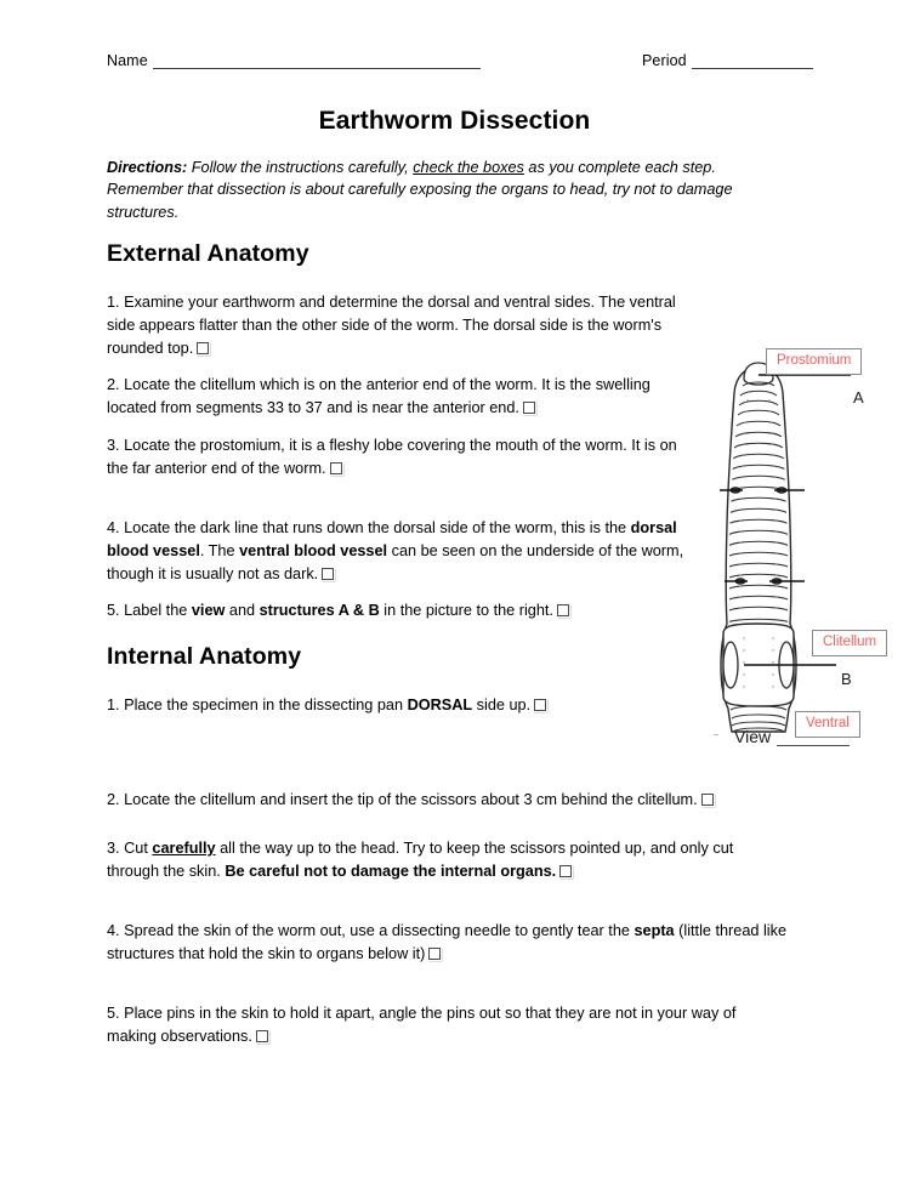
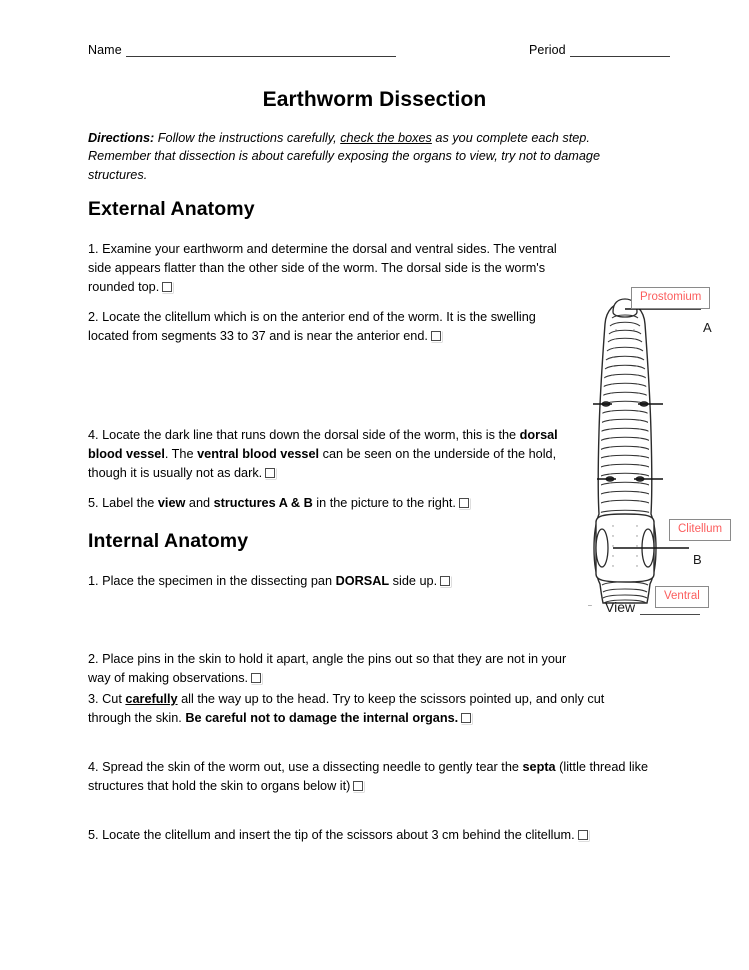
  Name
  Period
  Earthworm Dissection
- Directions: Follow the instructions carefully, check the boxes as you complete each step. Remember that dissection is about carefully exposing the organs to head, try not to damage structures.
+ Directions: Follow the instructions carefully, check the boxes as you complete each step. Remember that dissection is about carefully exposing the organs to view, try not to damage structures.
  External Anatomy
  1. Examine your earthworm and determine the dorsal and ventral sides. The ventral side appears flatter than the other side of the worm. The dorsal side is the worm's rounded top.
  2. Locate the clitellum which is on the anterior end of the worm. It is the swelling located from segments 33 to 37 and is near the anterior end.
- 3. Locate the prostomium, it is a fleshy lobe covering the mouth of the worm. It is on the far anterior end of the worm.
- 4. Locate the dark line that runs down the dorsal side of the worm, this is the dorsal blood vessel. The ventral blood vessel can be seen on the underside of the worm, though it is usually not as dark.
+ 4. Locate the dark line that runs down the dorsal side of the worm, this is the dorsal blood vessel. The ventral blood vessel can be seen on the underside of the hold, though it is usually not as dark.
  5. Label the view and structures A & B in the picture to the right.
  Internal Anatomy
  1. Place the specimen in the dissecting pan DORSAL side up.
- 2. Locate the clitellum and insert the tip of the scissors about 3 cm behind the clitellum.
+ 2. Place pins in the skin to hold it apart, angle the pins out so that they are not in your way of making observations.
  3. Cut carefully all the way up to the head. Try to keep the scissors pointed up, and only cut through the skin. Be careful not to damage the internal organs.
  4. Spread the skin of the worm out, use a dissecting needle to gently tear the septa (little thread like structures that hold the skin to organs below it)
- 5. Place pins in the skin to hold it apart, angle the pins out so that they are not in your way of making observations.
+ 5. Locate the clitellum and insert the tip of the scissors about 3 cm behind the clitellum.
  Prostomium
  Clitellum
  Ventral
  A
  B
  View
